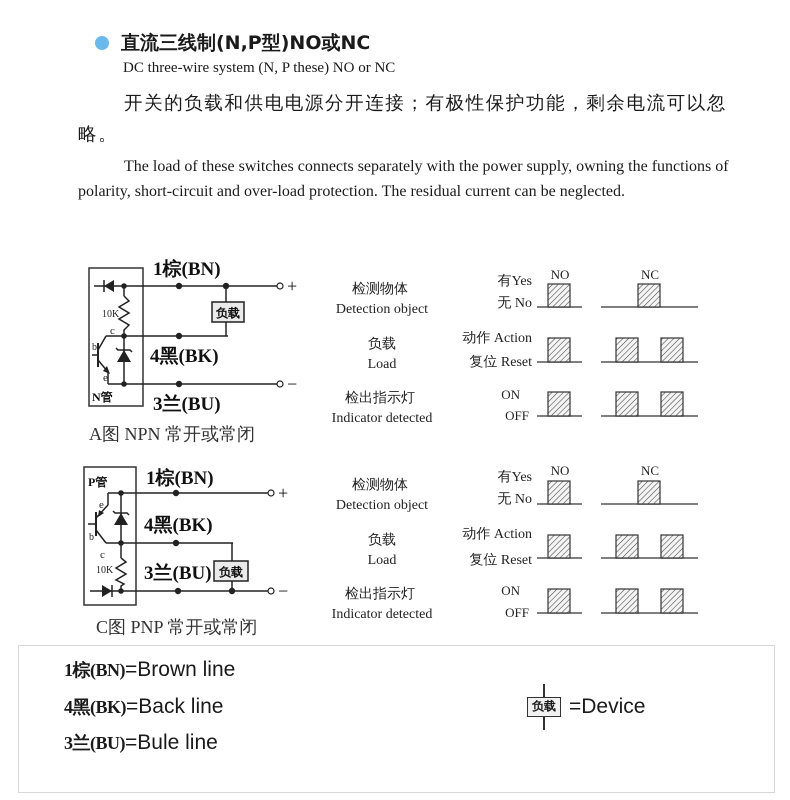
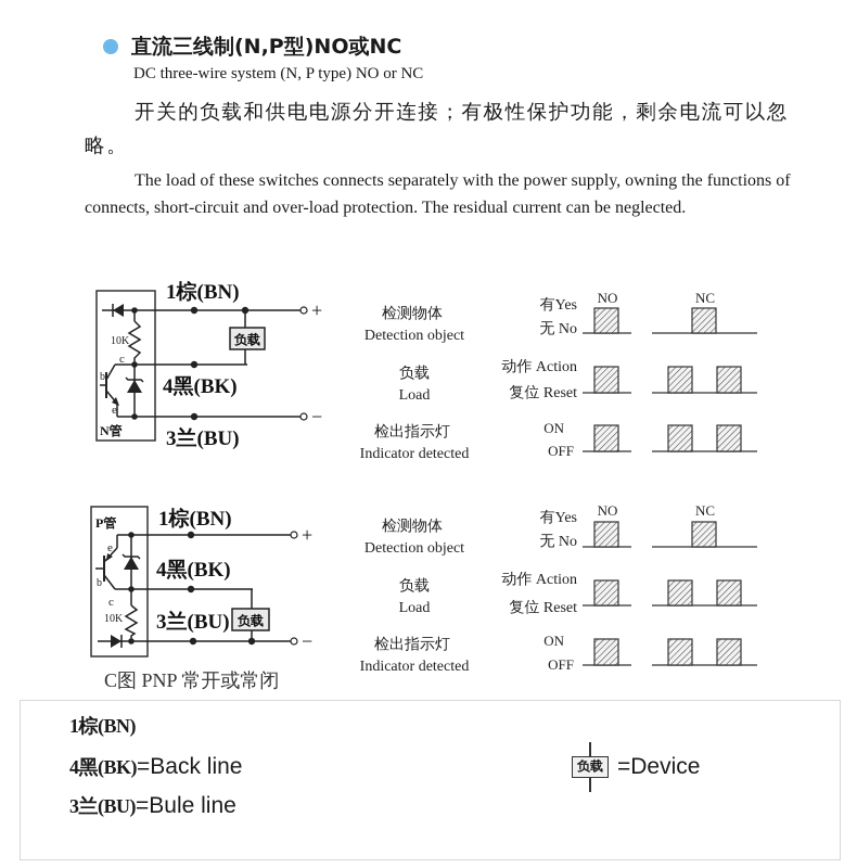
  直流三线制(N,P型)NO或NC
- DC three-wire system (N, P these) NO or NC
+ DC three-wire system (N, P type) NO or NC
  开关的负载和供电电源分开连接；有极性保护功能，剩余电流可以忽略。
- The load of these switches connects separately with the power supply, owning the functions of polarity, short-circuit and over-load protection. The residual current can be neglected.
+ The load of these switches connects separately with the power supply, owning the functions of connects, short-circuit and over-load protection. The residual current can be neglected.
  10K
  c
  b
  e
  N管
  负载
  +
  −
  1棕(BN)
  4黑(BK)
  3兰(BU)
- A图 NPN 常开或常闭
  P管
  10K
  e
  b
  c
  负载
  +
  −
  1棕(BN)
  4黑(BK)
  3兰(BU)
  C图 PNP 常开或常闭
  检测物体
  Detection object
  负载
  Load
  检出指示灯
  Indicator detected
  有Yes
  无 No
  动作 Action
  复位 Reset
  ON
  OFF
  NO
  NC
  检测物体
  Detection object
  负载
  Load
  检出指示灯
  Indicator detected
  有Yes
  无 No
  动作 Action
  复位 Reset
  ON
  OFF
  NO
  NC
  1棕(BN)
- =Brown line
  4黑(BK)
  =Back line
  3兰(BU)
  =Bule line
  负载
  =Device
